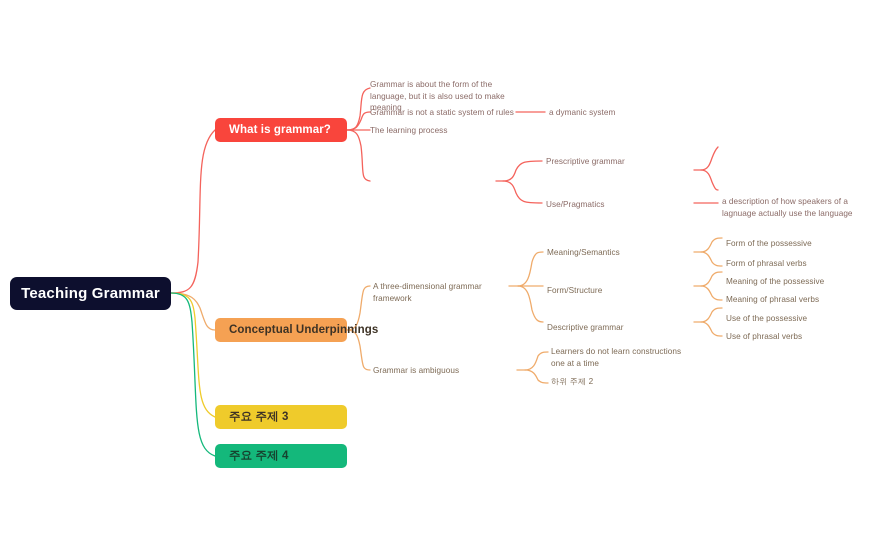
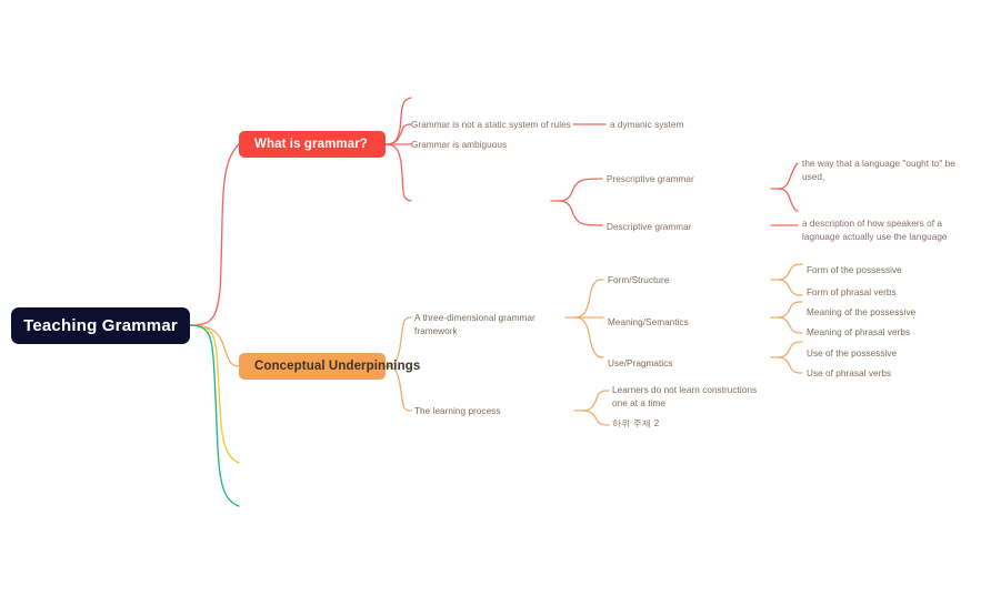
  Teaching Grammar
  What is grammar?
- Grammar is about the form of the language, but it is also used to make meaning
  Grammar is not a static system of rules
  a dymanic system
- The learning process
+ Grammar is ambiguous
  Prescriptive grammar
+ the way that a language "ought to" be used,
- Use/Pragmatics
+ Descriptive grammar
  a description of how speakers of a lagnuage actually use the language
  Conceptual Underpinnings
  A three-dimensional grammar framework
- Meaning/Semantics
+ Form/Structure
  Form of the possessive
  Form of phrasal verbs
- Form/Structure
+ Meaning/Semantics
  Meaning of the possessive
  Meaning of phrasal verbs
- Descriptive grammar
+ Use/Pragmatics
  Use of the possessive
  Use of phrasal verbs
- Grammar is ambiguous
+ The learning process
  Learners do not learn constructions one at a time
  하위 주제 2
- 주요 주제 3
- 주요 주제 4
